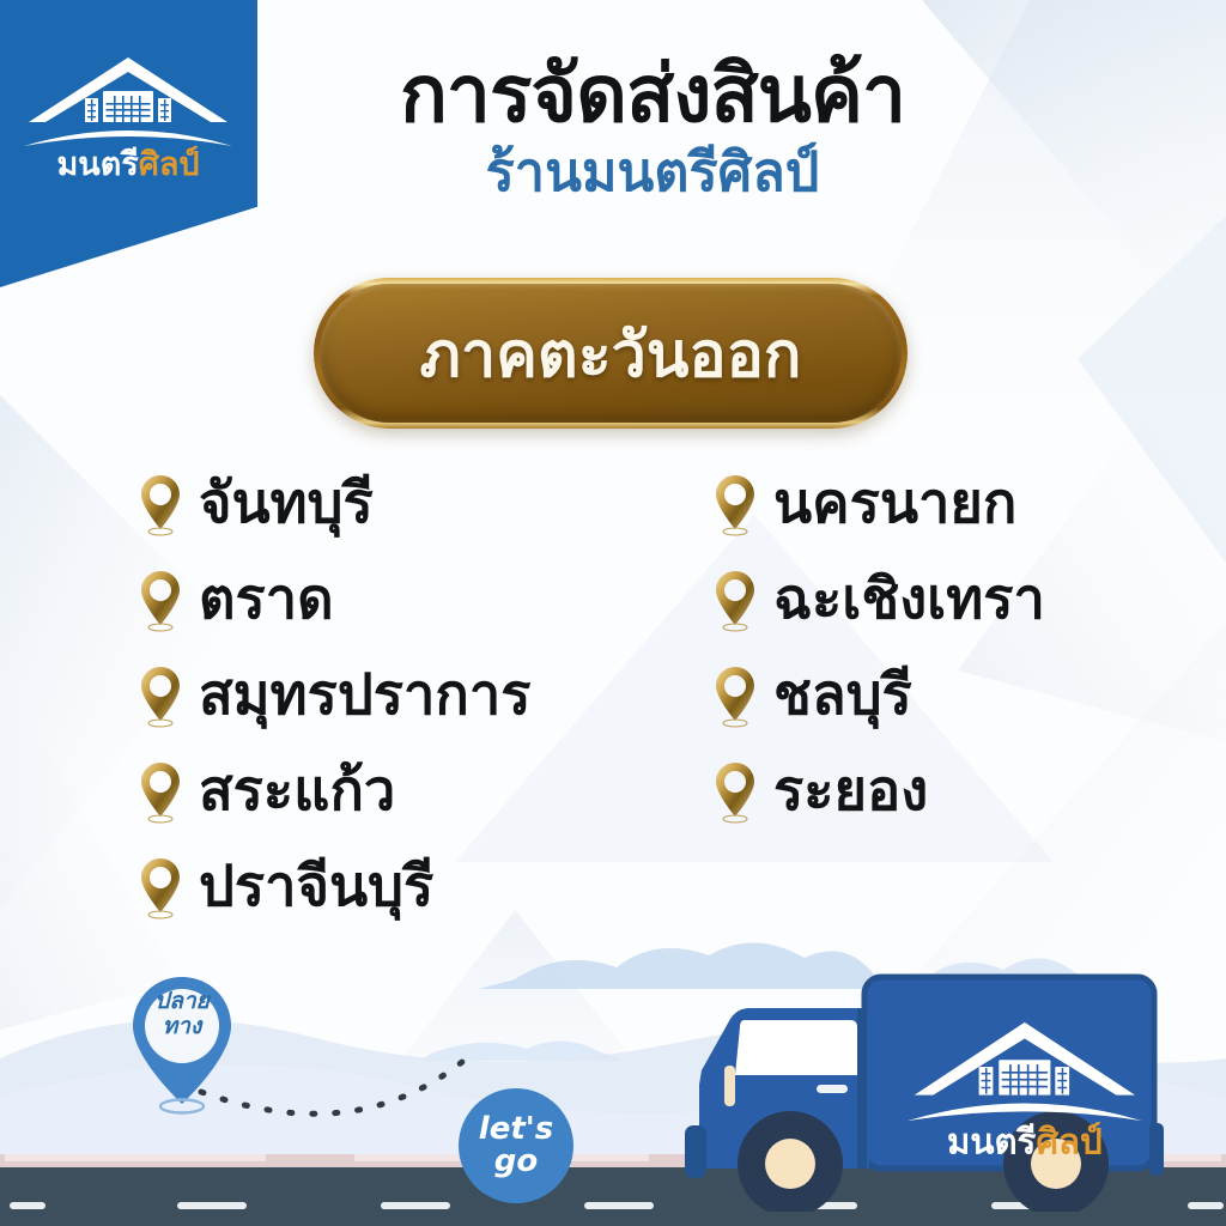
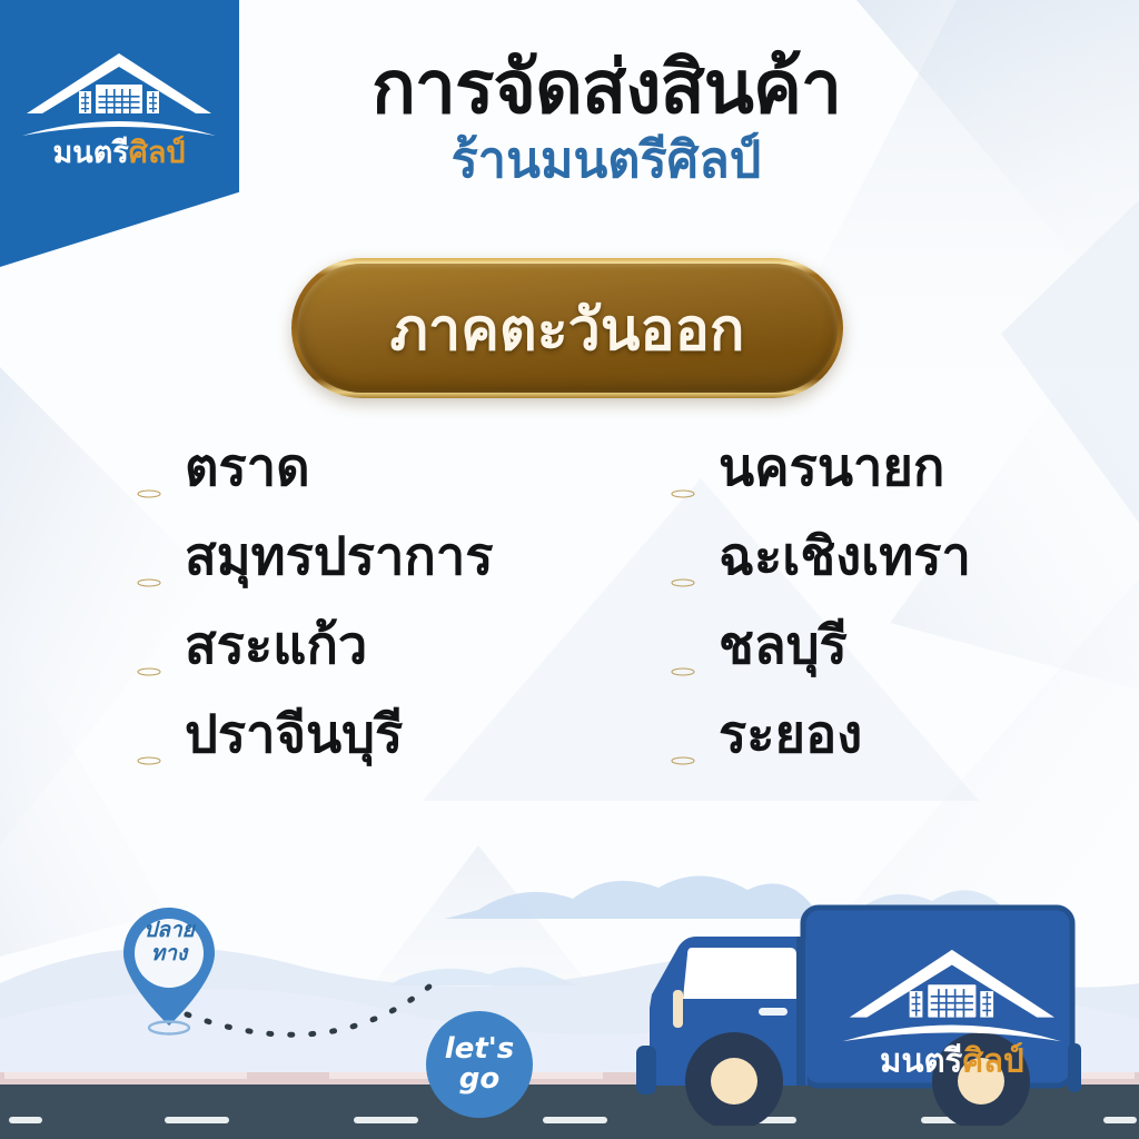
  มนตรีศิลป์
  การจัดส่งสินค้า
  ร้านมนตรีศิลป์
  ภาคตะวันออก
- จันทบุรี
  ตราด
  สมุทรปราการ
  สระแก้ว
  ปราจีนบุรี
  นครนายก
  ฉะเชิงเทรา
  ชลบุรี
  ระยอง
  ปลาย
  ทาง
  let's
  go
  มนตรีศิลป์
